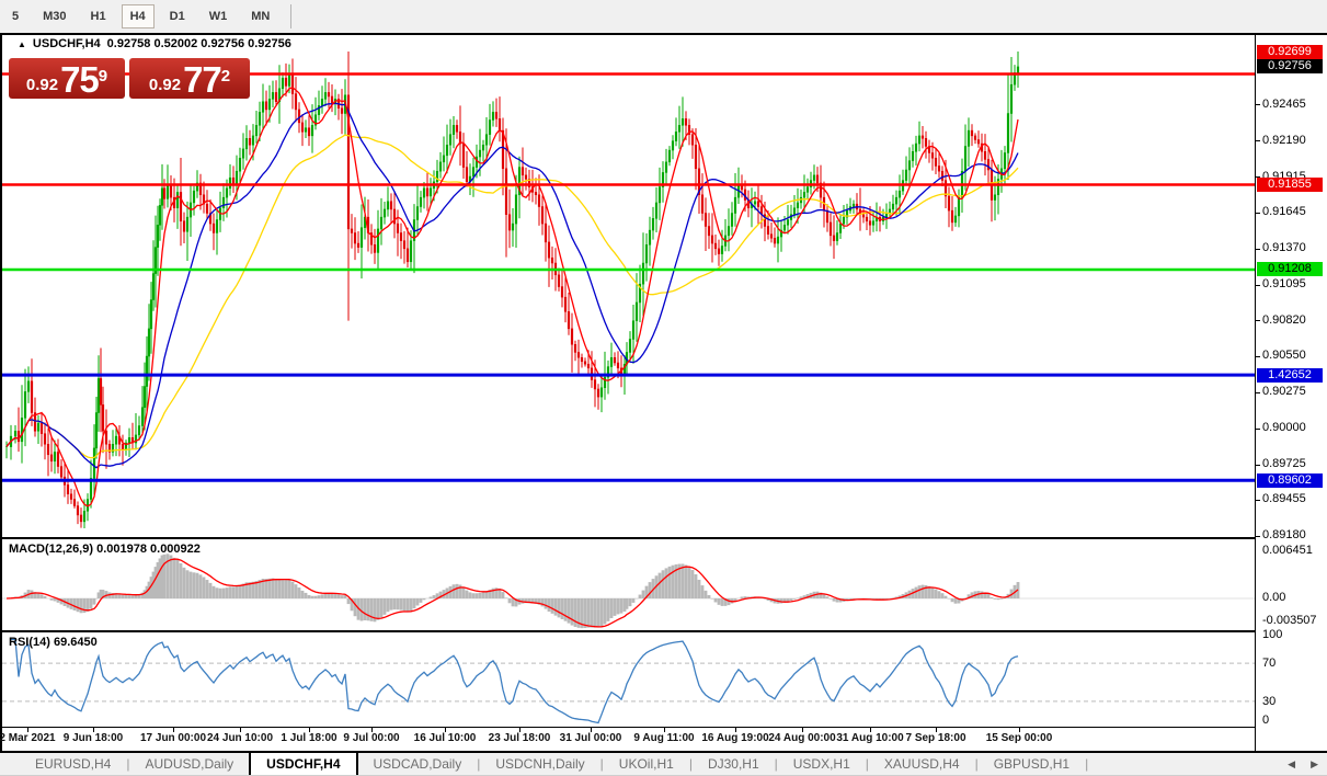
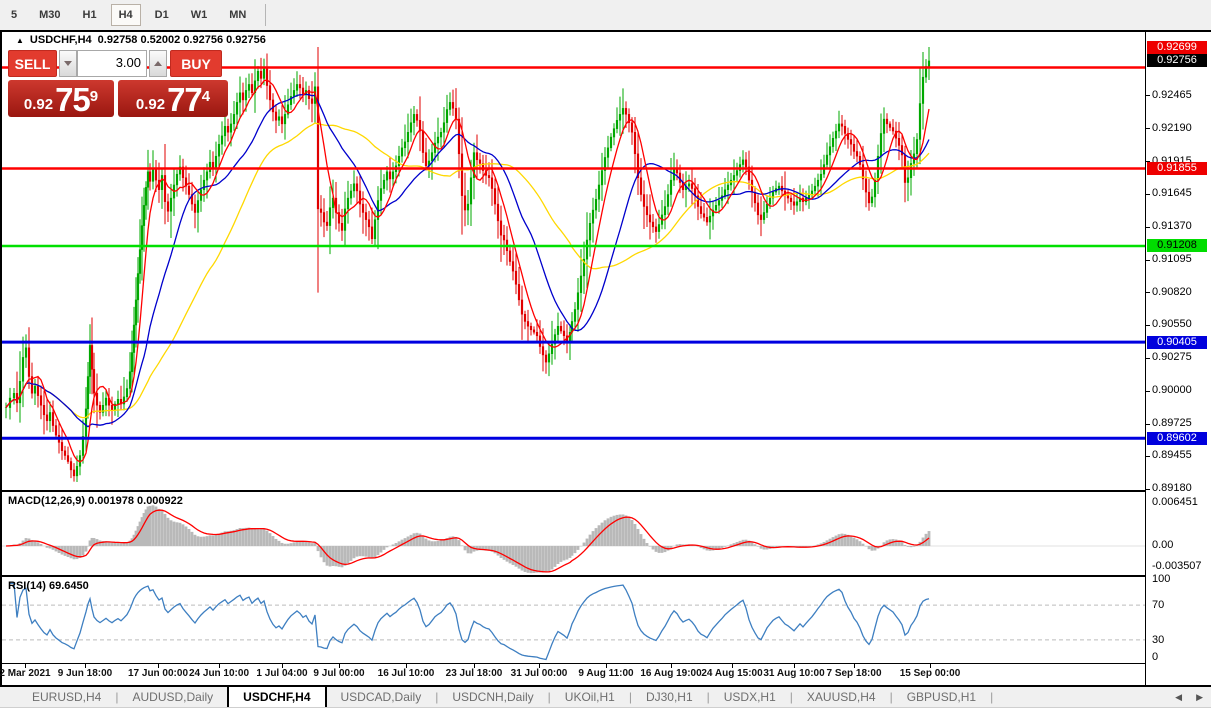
  5
  M30
  H1
  H4
  D1
  W1
  MN
  ▲
  USDCHF,H4
  0.92758 0.52002 0.92756 0.92756
+ SELL
+ 3.00
+ BUY
  0.92
  75
  9
  0.92
  77
- 2
+ 4
  MACD(12,26,9) 0.001978 0.000922
  RSI(14) 69.6450
  0.92465
  0.92190
  0.91915
  0.91645
  0.91370
  0.91095
  0.90820
  0.90550
  0.90275
  0.90000
  0.89725
  0.89455
  0.89180
  0.92756
  0.92699
  0.91855
  0.91208
- 1.42652
+ 0.90405
  0.89602
  0.006451
  0.00
  -0.003507
  100
  70
  30
  0
  2 Mar 2021
  9 Jun 18:00
  17 Jun 00:00
  24 Jun 10:00
- 1 Jul 18:00
+ 1 Jul 04:00
  9 Jul 00:00
  16 Jul 10:00
  23 Jul 18:00
  31 Jul 00:00
  9 Aug 11:00
  16 Aug 19:00
- 24 Aug 00:00
+ 24 Aug 15:00
  31 Aug 10:00
  7 Sep 18:00
  15 Sep 00:00
  EURUSD,H4
  |
  AUDUSD,Daily
  USDCHF,H4
  USDCAD,Daily
  |
  USDCNH,Daily
  |
  UKOil,H1
  |
  DJ30,H1
  |
  USDX,H1
  |
  XAUUSD,H4
  |
  GBPUSD,H1
  |
  ◀
  ▶
